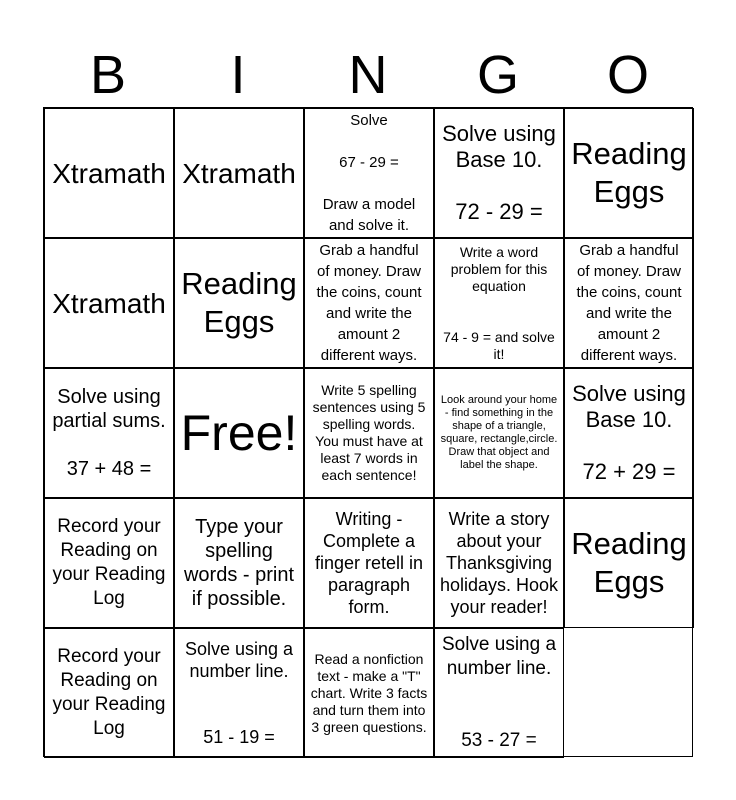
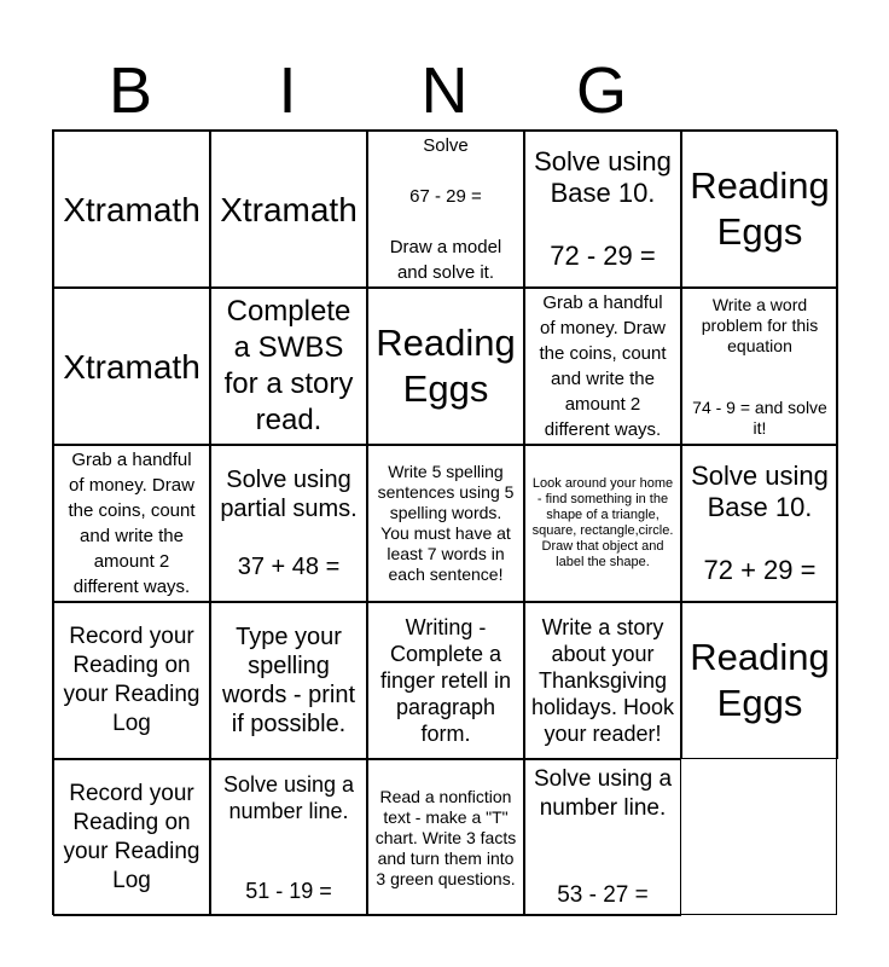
  B
  I
  N
  G
- O
  Xtramath
  Xtramath
  Solve
  67 - 29 =
  Draw a model
  and solve it.
  Solve using
  Base 10.
  72 - 29 =
  Reading
  Eggs
  Xtramath
+ Complete
+ a SWBS
+ for a story
+ read.
  Reading
  Eggs
  Grab a handful
  of money. Draw
  the coins, count
  and write the
  amount 2
  different ways.
  Write a word
  problem for this
  equation
  74 - 9 = and solve
  it!
  Grab a handful
  of money. Draw
  the coins, count
  and write the
  amount 2
  different ways.
  Solve using
  partial sums.
  37 + 48 =
- Free!
  Write 5 spelling
  sentences using 5
  spelling words.
  You must have at
  least 7 words in
  each sentence!
  Look around your home
  - find something in the
  shape of a triangle,
  square, rectangle,circle.
  Draw that object and
  label the shape.
  Solve using
  Base 10.
  72 + 29 =
  Record your
  Reading on
  your Reading
  Log
  Type your
  spelling
  words - print
  if possible.
  Writing -
  Complete a
  finger retell in
  paragraph
  form.
  Write a story
  about your
  Thanksgiving
  holidays. Hook
  your reader!
  Reading
  Eggs
  Record your
  Reading on
  your Reading
  Log
  Solve using a
  number line.
  51 - 19 =
  Read a nonfiction
  text - make a "T"
  chart. Write 3 facts
  and turn them into
  3 green questions.
  Solve using a
  number line.
  53 - 27 =
